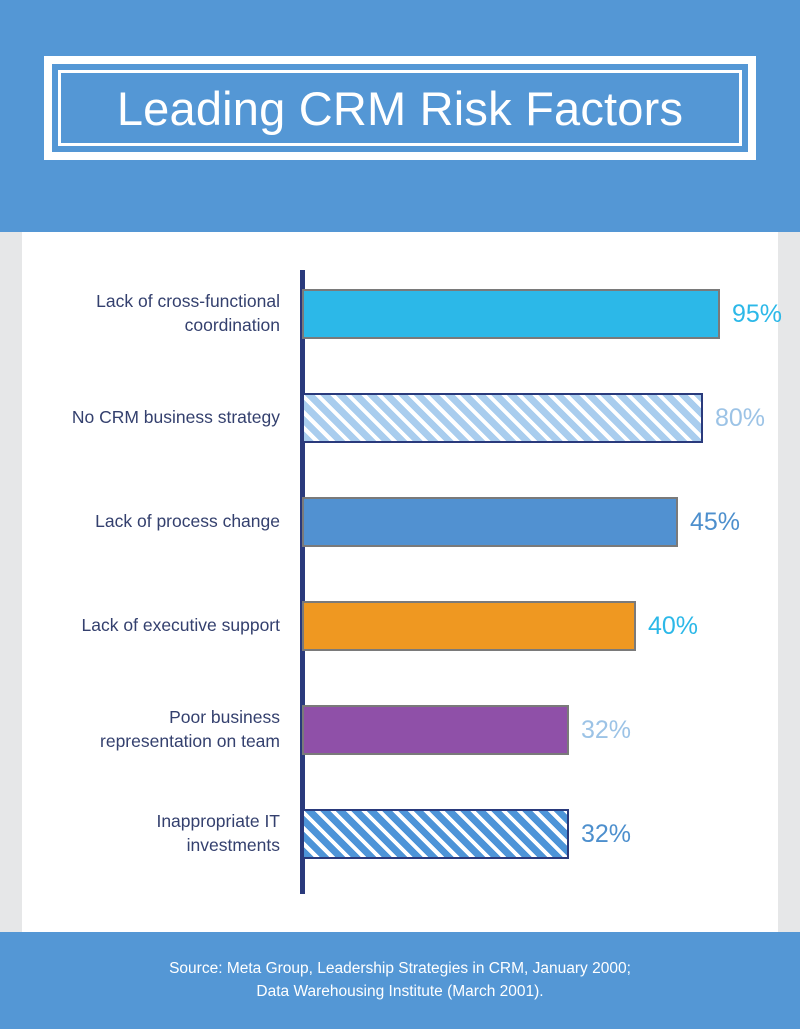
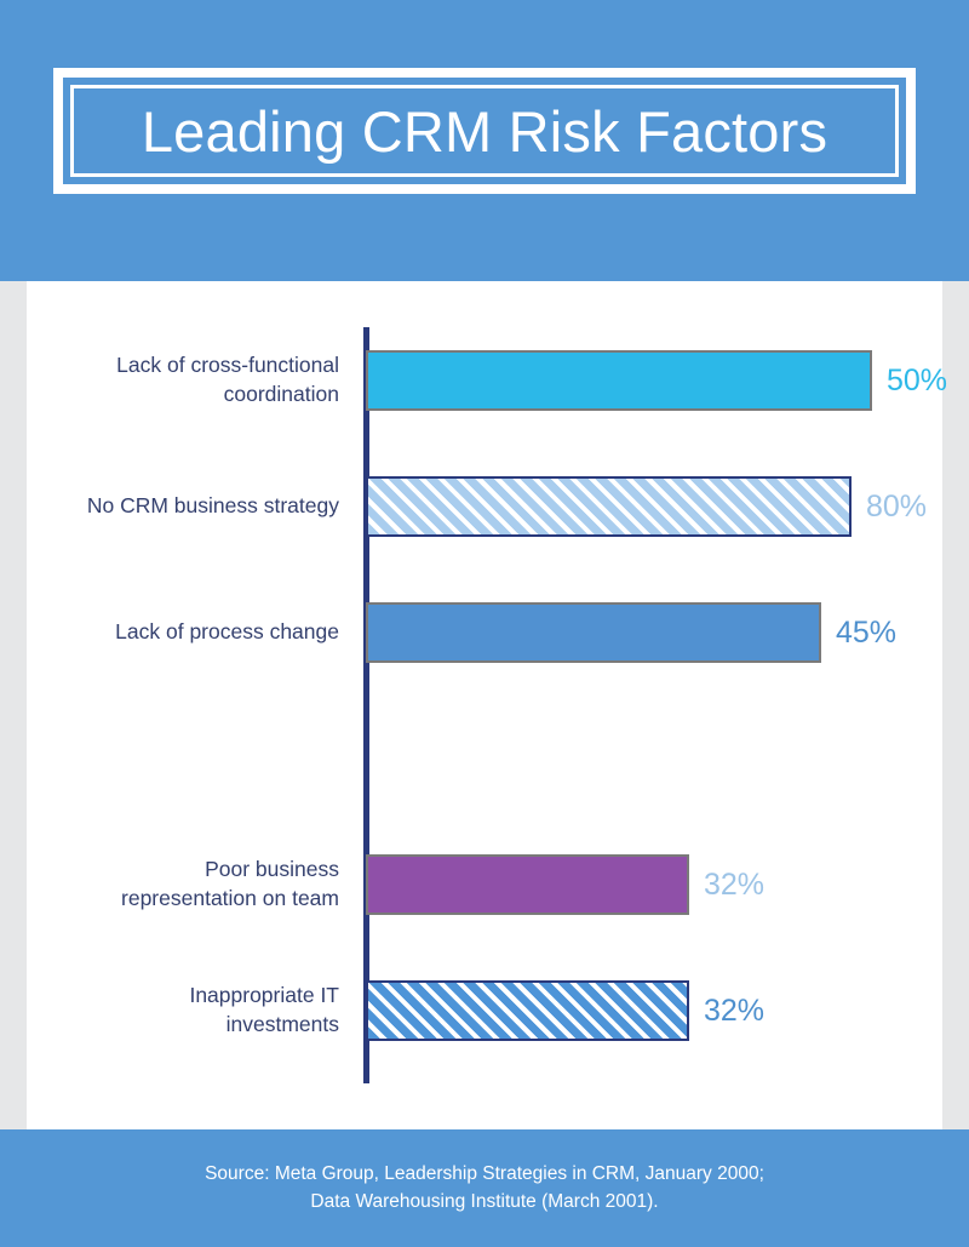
  Leading CRM Risk Factors
  Lack of cross-functional
  coordination
- 95%
+ 50%
  No CRM business strategy
  80%
  Lack of process change
  45%
- Lack of executive support
- 40%
  Poor business
  representation on team
  32%
  Inappropriate IT
  investments
  32%
  Source: Meta Group, Leadership Strategies in CRM, January 2000;
  Data Warehousing Institute (March 2001).
